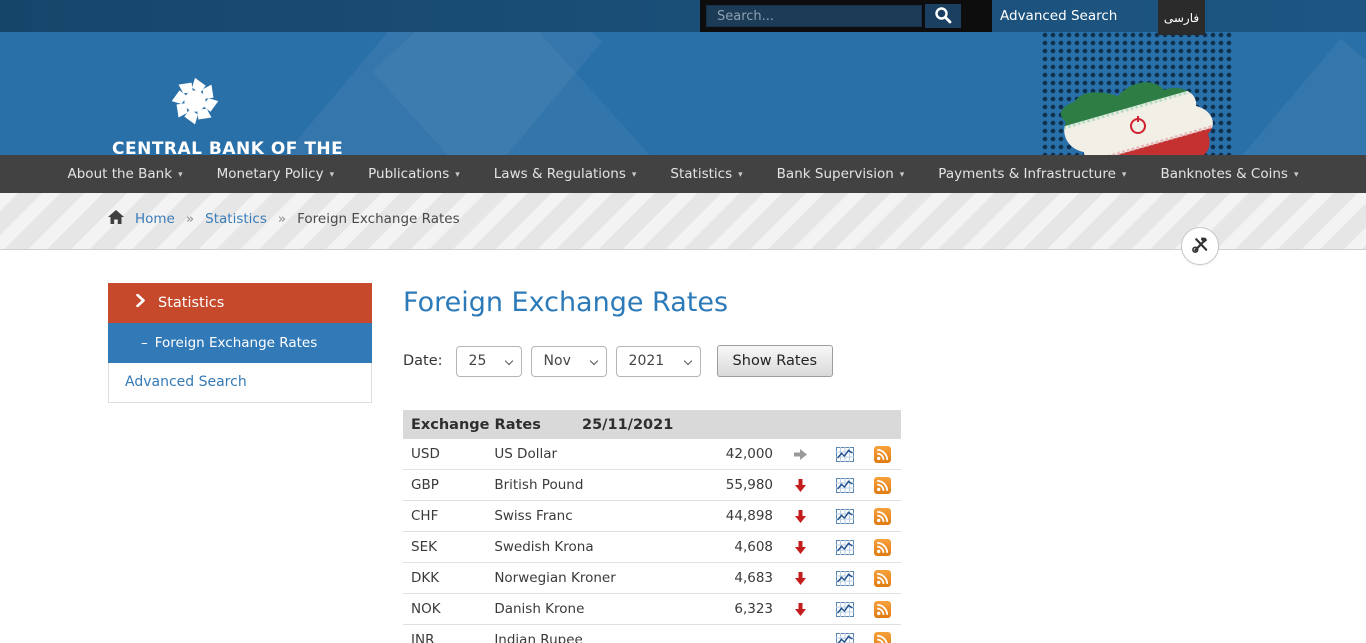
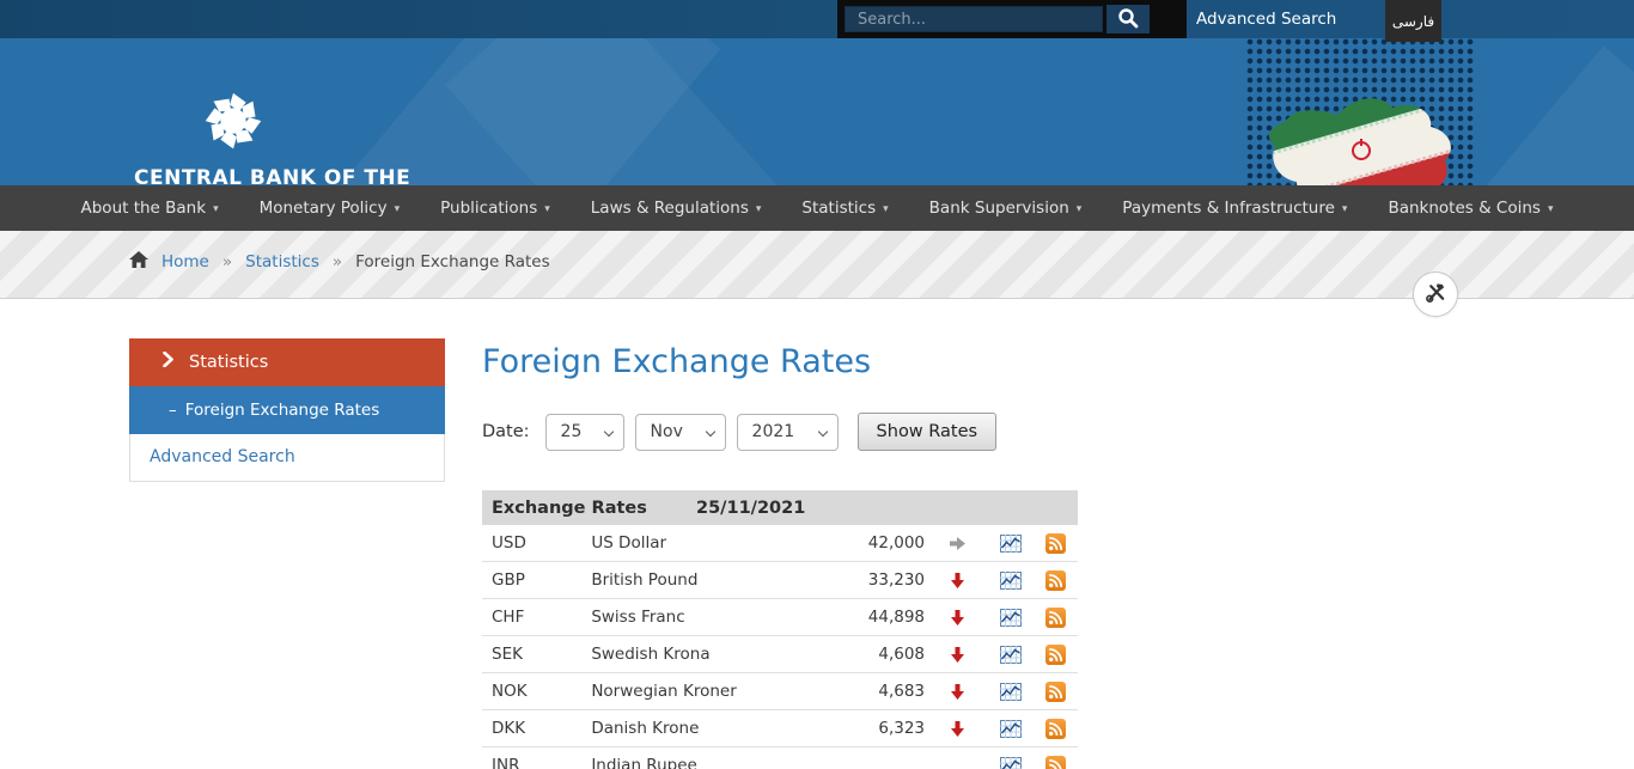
  Search...
  Advanced Search
  فارسی
  CENTRAL BANK OF THE
  About the Bank
  ▾
  Monetary Policy
  ▾
  Publications
  ▾
  Laws & Regulations
  ▾
  Statistics
  ▾
  Bank Supervision
  ▾
  Payments & Infrastructure
  ▾
  Banknotes & Coins
  ▾
  Home
  »
  Statistics
  »
  Foreign Exchange Rates
  Statistics
  – Foreign Exchange Rates
  Advanced Search
  Foreign Exchange Rates
  Date:
  25
  Nov
  2021
  Show Rates
  Exchange Rates
  25/11/2021
  USD
  US Dollar
  42,000
  GBP
  British Pound
- 55,980
+ 33,230
  CHF
  Swiss Franc
  44,898
  SEK
  Swedish Krona
  4,608
- DKK
+ NOK
  Norwegian Kroner
  4,683
- NOK
+ DKK
  Danish Krone
  6,323
  INR
  Indian Rupee
